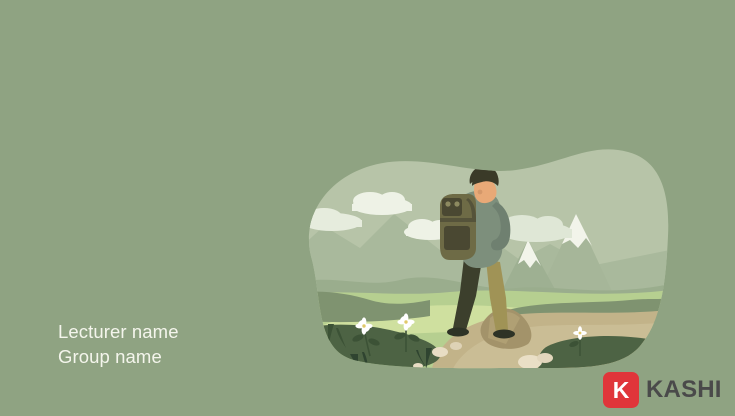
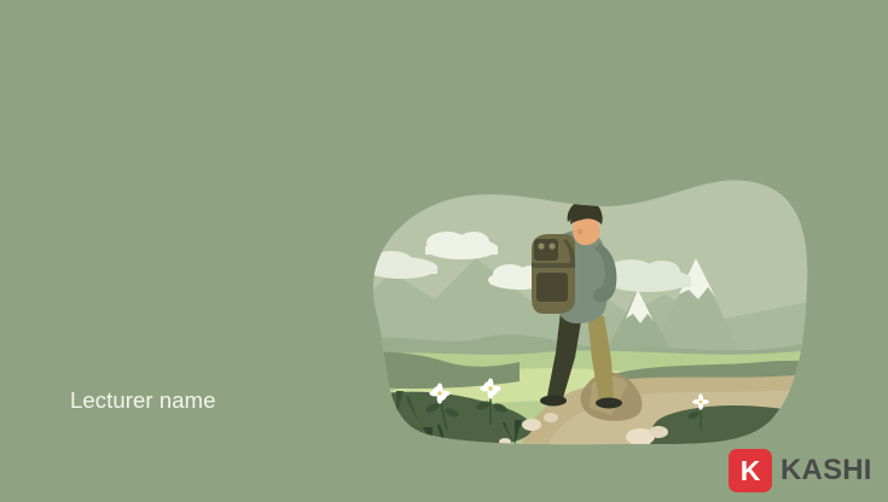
  Lecturer name
- Group name
  K
  KASHI
